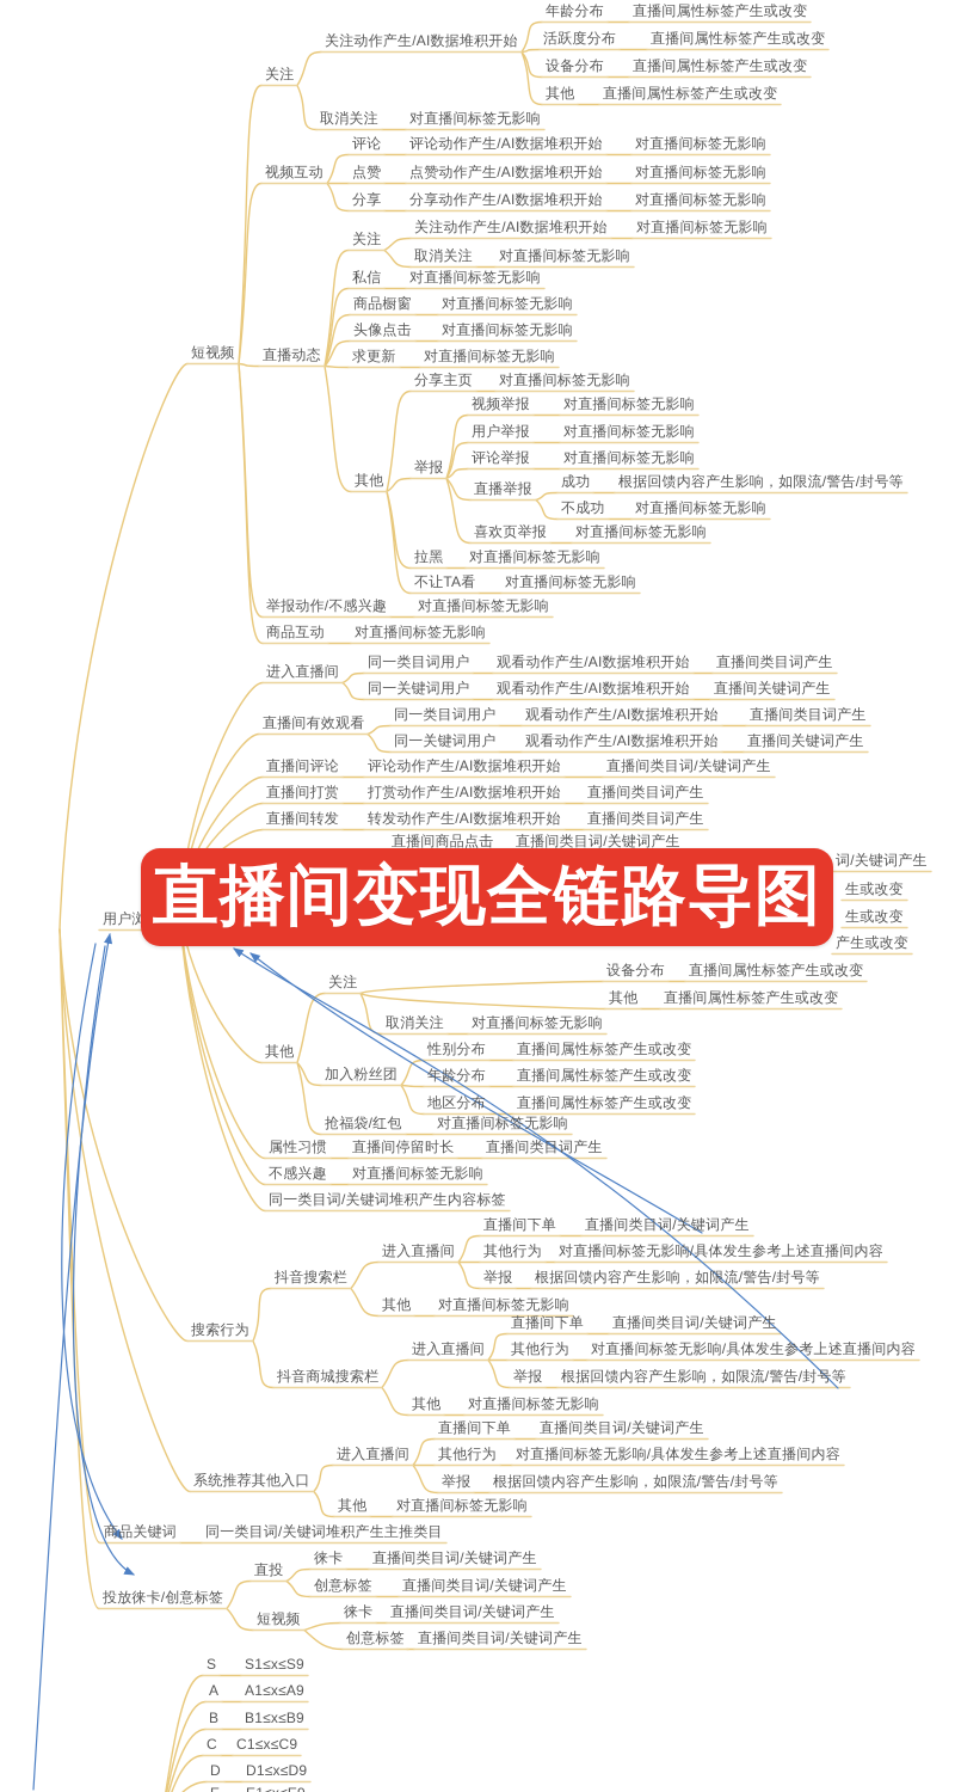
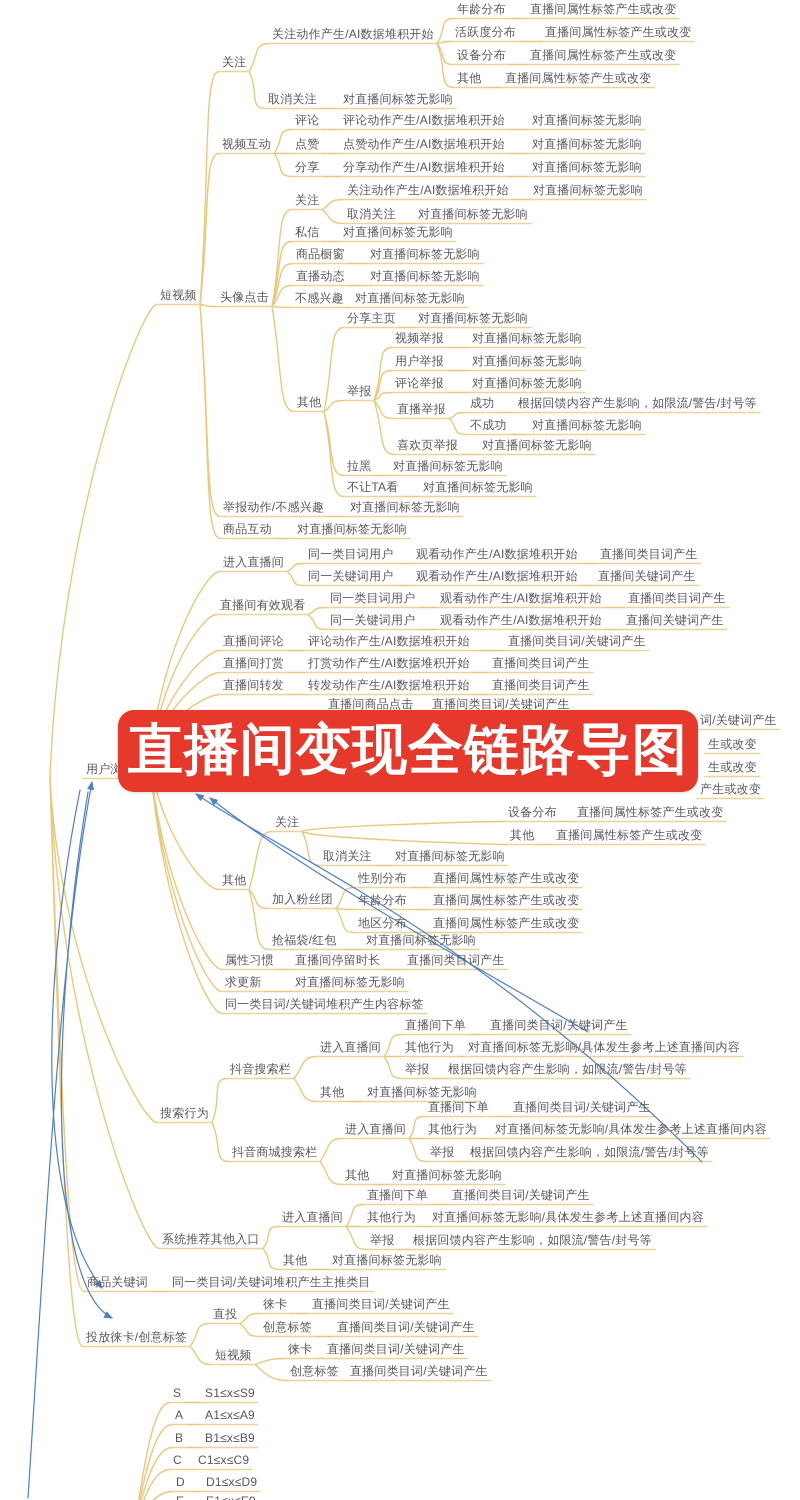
  直播间变现全链路导图
  用户浏
  短视频
  关注
  关注动作产生/AI数据堆积开始
  年龄分布
  直播间属性标签产生或改变
  活跃度分布
  直播间属性标签产生或改变
  设备分布
  直播间属性标签产生或改变
  其他
  直播间属性标签产生或改变
  取消关注
  对直播间标签无影响
  视频互动
  评论
  评论动作产生/AI数据堆积开始
  对直播间标签无影响
  点赞
  点赞动作产生/AI数据堆积开始
  对直播间标签无影响
  分享
  分享动作产生/AI数据堆积开始
  对直播间标签无影响
- 直播动态
+ 头像点击
  关注
  关注动作产生/AI数据堆积开始
  对直播间标签无影响
  取消关注
  对直播间标签无影响
  私信
  对直播间标签无影响
  商品橱窗
  对直播间标签无影响
- 头像点击
+ 直播动态
  对直播间标签无影响
- 求更新
+ 不感兴趣
  对直播间标签无影响
  其他
  分享主页
  对直播间标签无影响
  举报
  视频举报
  对直播间标签无影响
  用户举报
  对直播间标签无影响
  评论举报
  对直播间标签无影响
  直播举报
  成功
  根据回馈内容产生影响，如限流/警告/封号等
  不成功
  对直播间标签无影响
  喜欢页举报
  对直播间标签无影响
  拉黑
  对直播间标签无影响
  不让TA看
  对直播间标签无影响
  举报动作/不感兴趣
  对直播间标签无影响
  商品互动
  对直播间标签无影响
  进入直播间
  同一类目词用户
  观看动作产生/AI数据堆积开始
  直播间类目词产生
  同一关键词用户
  观看动作产生/AI数据堆积开始
  直播间关键词产生
  直播间有效观看
  同一类目词用户
  观看动作产生/AI数据堆积开始
  直播间类目词产生
  同一关键词用户
  观看动作产生/AI数据堆积开始
  直播间关键词产生
  直播间评论
  评论动作产生/AI数据堆积开始
  直播间类目词/关键词产生
  直播间打赏
  打赏动作产生/AI数据堆积开始
  直播间类目词产生
  直播间转发
  转发动作产生/AI数据堆积开始
  直播间类目词产生
  直播间商品点击
  直播间类目词/关键词产生
  词/关键词产生
  生或改变
  生或改变
  产生或改变
  其他
  关注
  设备分布
  直播间属性标签产生或改变
  其他
  直播间属性标签产生或改变
  取消关注
  对直播间标签无影响
  加入粉丝团
  性别分布
  直播间属性标签产生或改变
  年龄分布
  直播间属性标签产生或改变
  地区分布
  直播间属性标签产生或改变
  抢福袋/红包
  对直播间标签无影响
  属性习惯
  直播间停留时长
  直播间类目词产生
- 不感兴趣
+ 求更新
  对直播间标签无影响
  同一类目词/关键词堆积产生内容标签
  搜索行为
  抖音搜索栏
  进入直播间
  直播间下单
  直播间类目词/关键词产生
  其他行为
  对直播间标签无影响/具体发生参考上述直播间内容
  举报
  根据回馈内容产生影响，如限流/警告/封号等
  其他
  对直播间标签无影响
  抖音商城搜索栏
  进入直播间
  直播间下单
  直播间类目词/关键词产生
  其他行为
  对直播间标签无影响/具体发生参考上述直播间内容
  举报
  根据回馈内容产生影响，如限流/警告/封号等
  其他
  对直播间标签无影响
  系统推荐其他入口
  进入直播间
  直播间下单
  直播间类目词/关键词产生
  其他行为
  对直播间标签无影响/具体发生参考上述直播间内容
  举报
  根据回馈内容产生影响，如限流/警告/封号等
  其他
  对直播间标签无影响
  商品关键词
  同一类目词/关键词堆积产生主推类目
  投放徕卡/创意标签
  直投
  徕卡
  直播间类目词/关键词产生
  创意标签
  直播间类目词/关键词产生
  短视频
  徕卡
  直播间类目词/关键词产生
  创意标签
  直播间类目词/关键词产生
  S
  S1≤x≤S9
  A
  A1≤x≤A9
  B
  B1≤x≤B9
  C
  C1≤x≤C9
  D
  D1≤x≤D9
